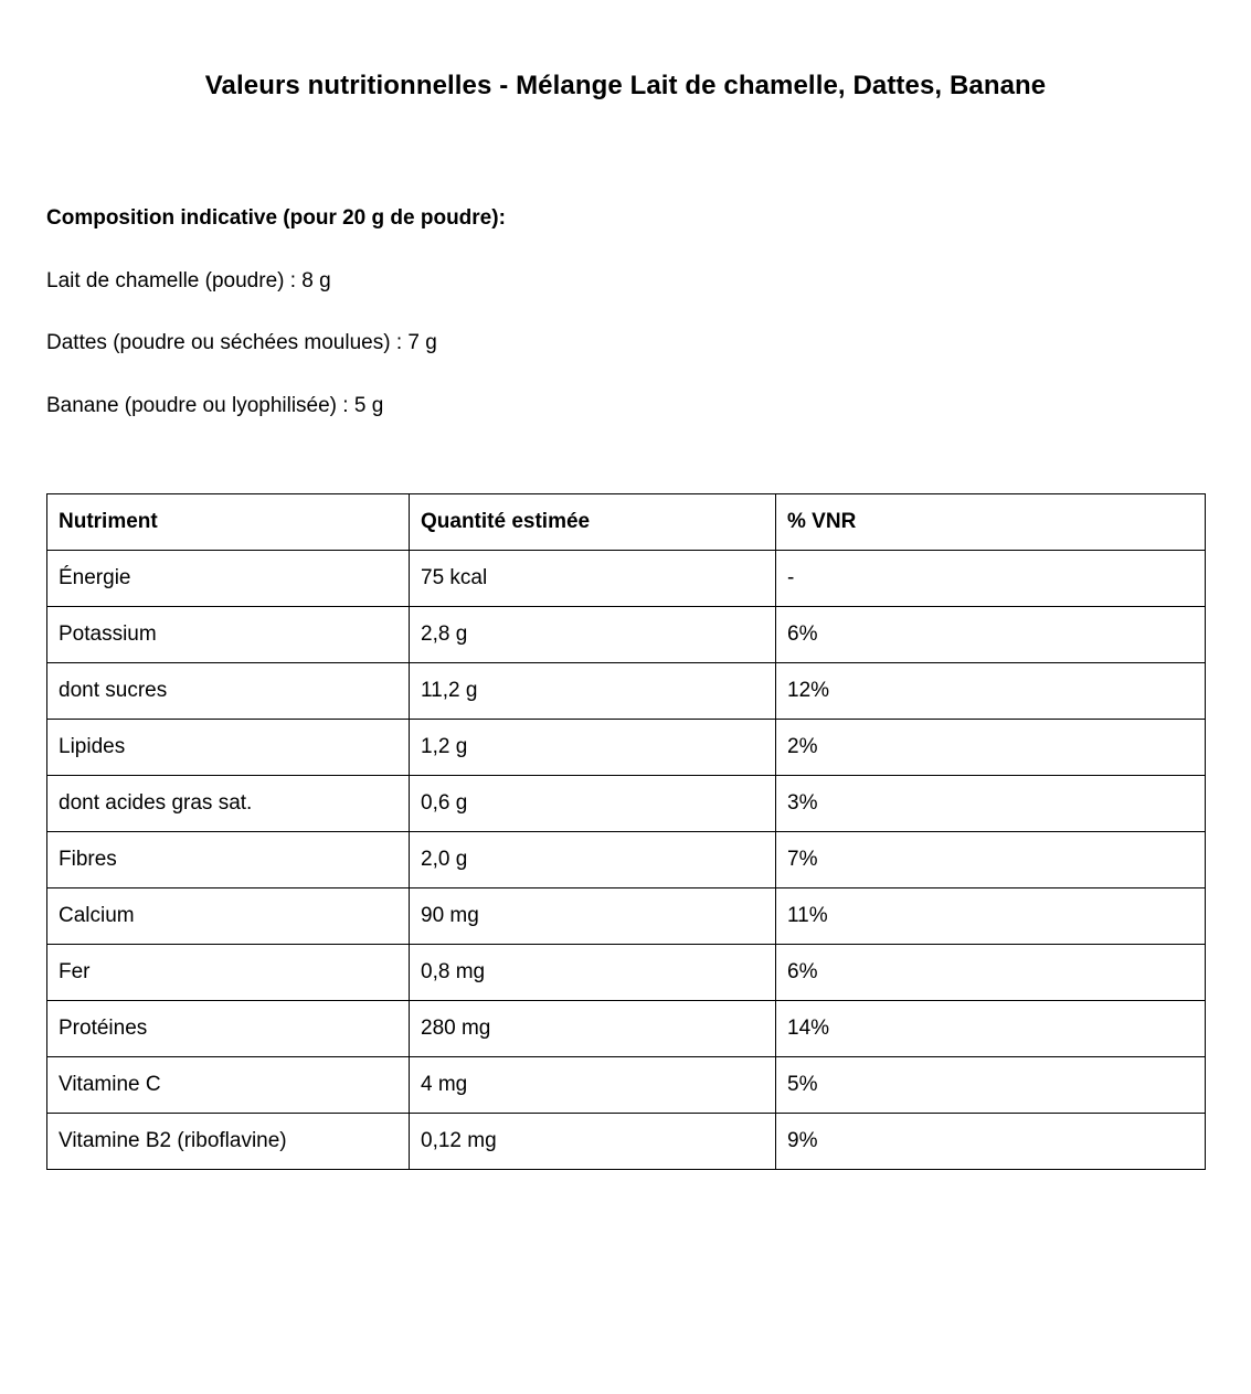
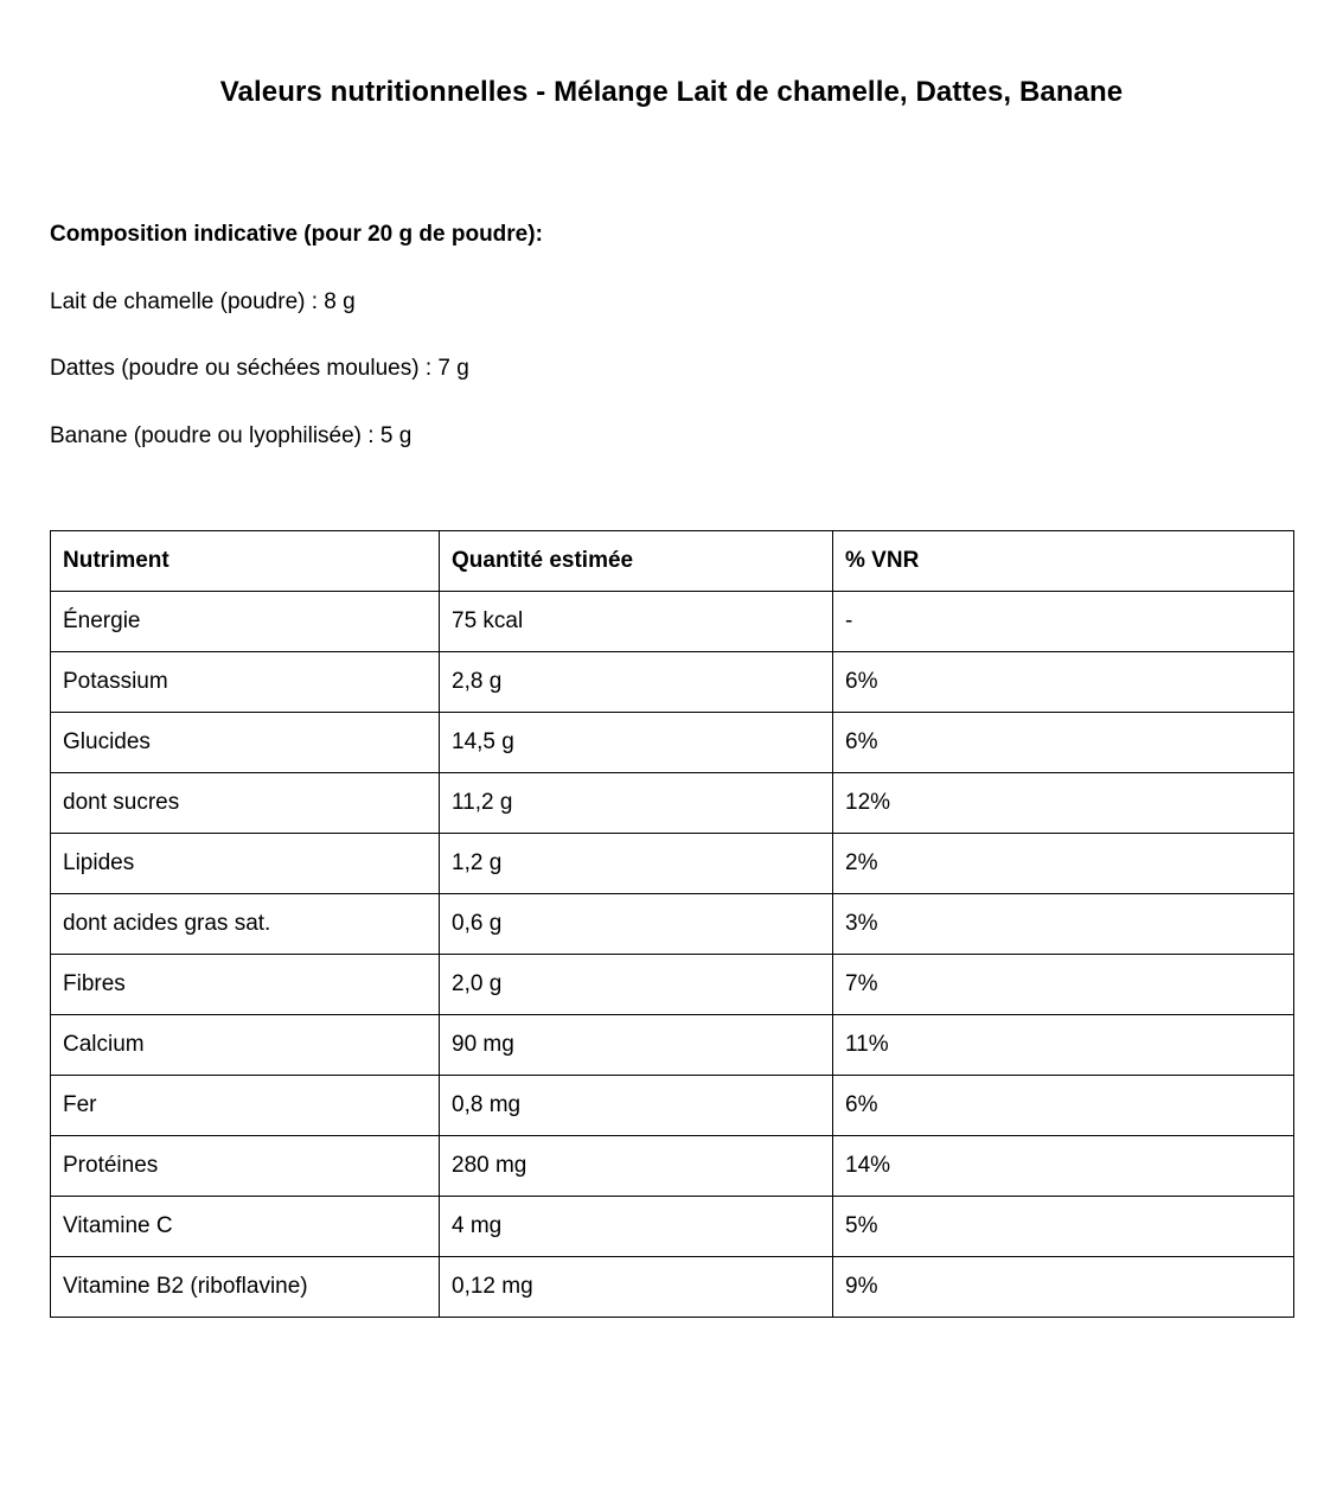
  Valeurs nutritionnelles - Mélange Lait de chamelle, Dattes, Banane
  Composition indicative (pour 20 g de poudre):
  Lait de chamelle (poudre) : 8 g
  Dattes (poudre ou séchées moulues) : 7 g
  Banane (poudre ou lyophilisée) : 5 g
  Nutriment	Quantité estimée	% VNR
  Énergie	75 kcal	-
  Potassium	2,8 g	6%
+ Glucides	14,5 g	6%
  dont sucres	11,2 g	12%
  Lipides	1,2 g	2%
  dont acides gras sat.	0,6 g	3%
  Fibres	2,0 g	7%
  Calcium	90 mg	11%
  Fer	0,8 mg	6%
  Protéines	280 mg	14%
  Vitamine C	4 mg	5%
  Vitamine B2 (riboflavine)	0,12 mg	9%
